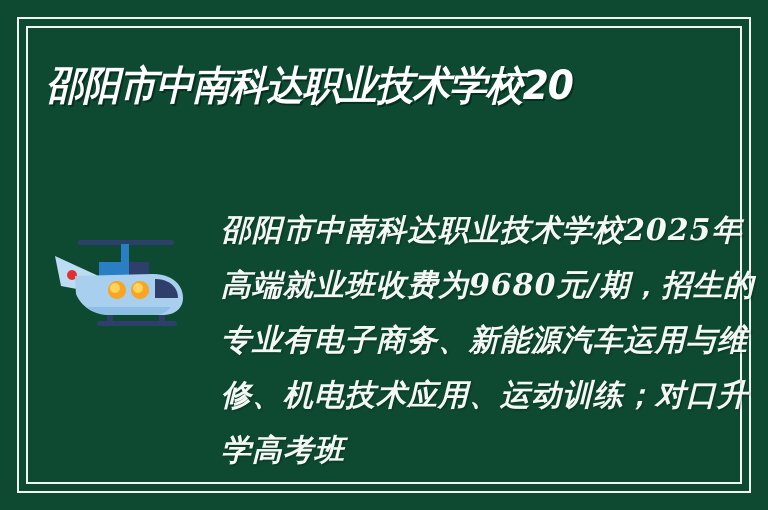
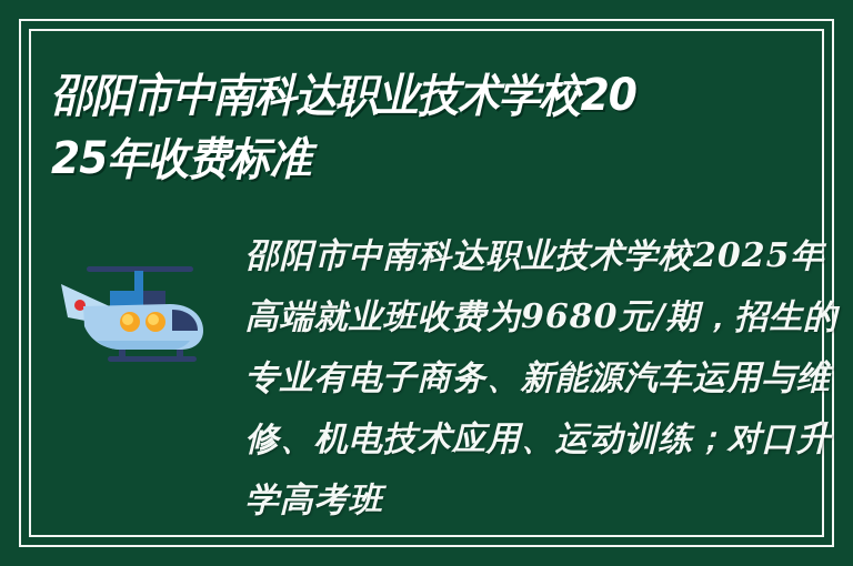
  邵阳市中南科达职业技术学校20
+ 25年收费标准
  邵阳市中南科达职业技术学校2025年高端就业班收费为9680元/期，招生的专业有电子商务、新能源汽车运用与维修、机电技术应用、运动训练；对口升学高考班
